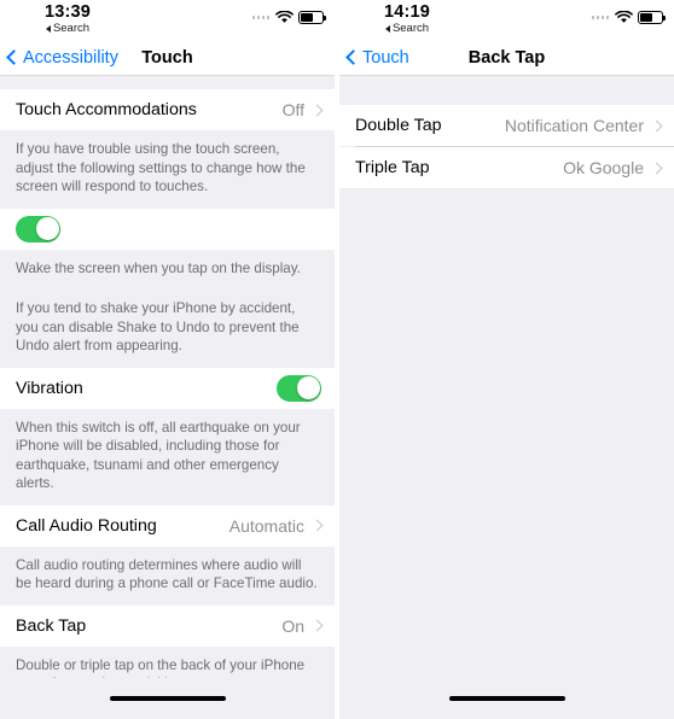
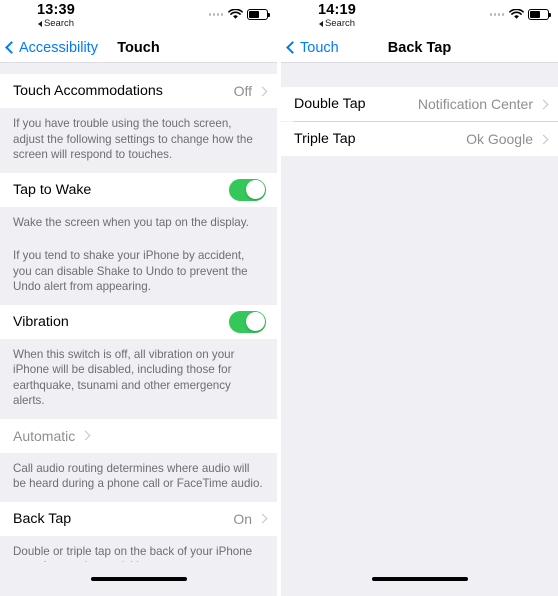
  13:39
  Search
  Accessibility
  Touch
  Touch Accommodations
  Off
  If you have trouble using the touch screen, adjust the following settings to change how the screen will respond to touches.
+ Tap to Wake
  Wake the screen when you tap on the display.
  If you tend to shake your iPhone by accident, you can disable Shake to Undo to prevent the Undo alert from appearing.
  Vibration
- When this switch is off, all earthquake on your iPhone will be disabled, including those for earthquake, tsunami and other emergency alerts.
+ When this switch is off, all vibration on your iPhone will be disabled, including those for earthquake, tsunami and other emergency alerts.
- Call Audio Routing
  Automatic
  Call audio routing determines where audio will be heard during a phone call or FaceTime audio.
  Back Tap
  On
  14:19
  Search
  Touch
  Back Tap
  Double Tap
  Notification Center
  Triple Tap
  Ok Google
